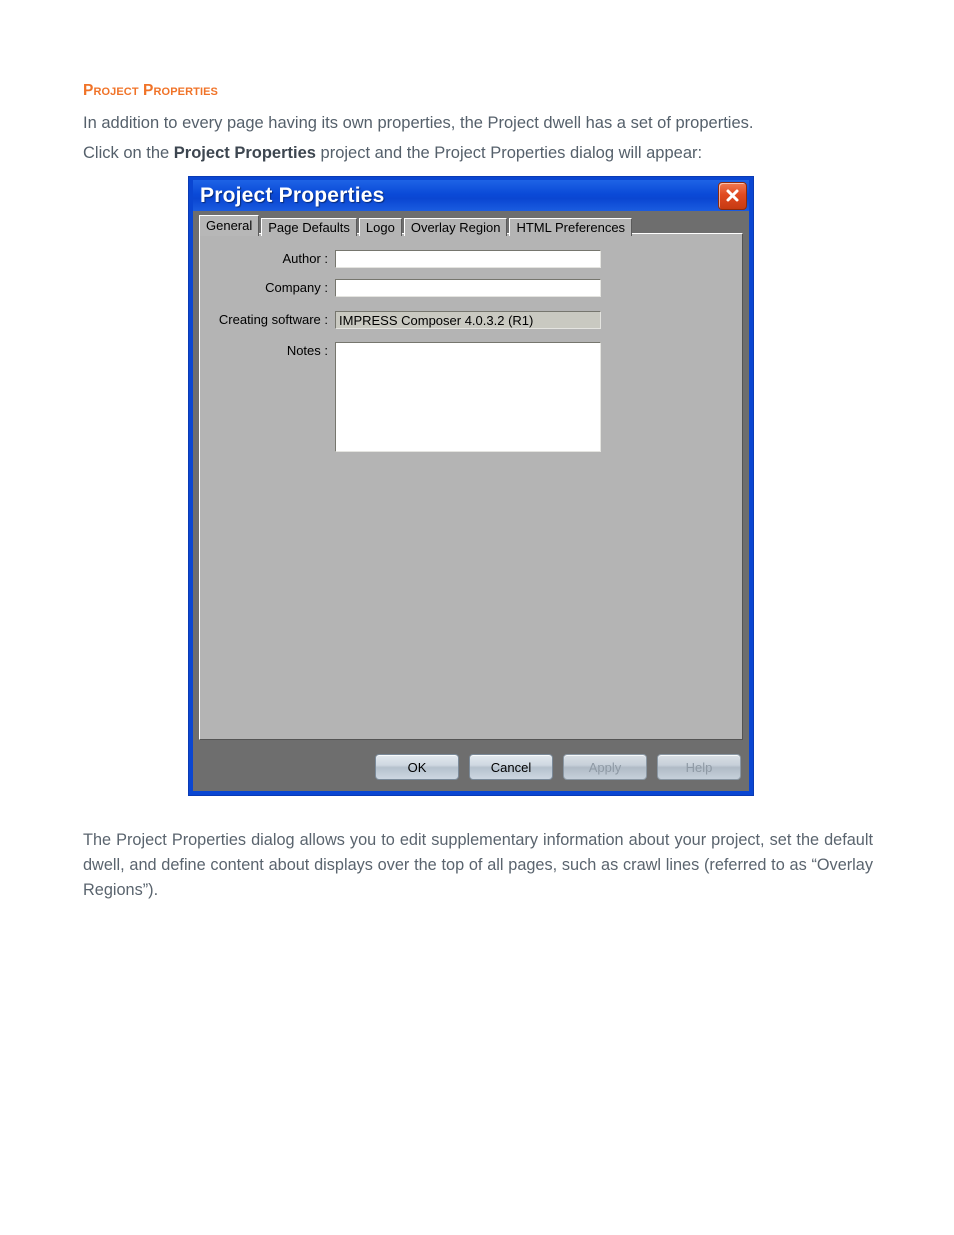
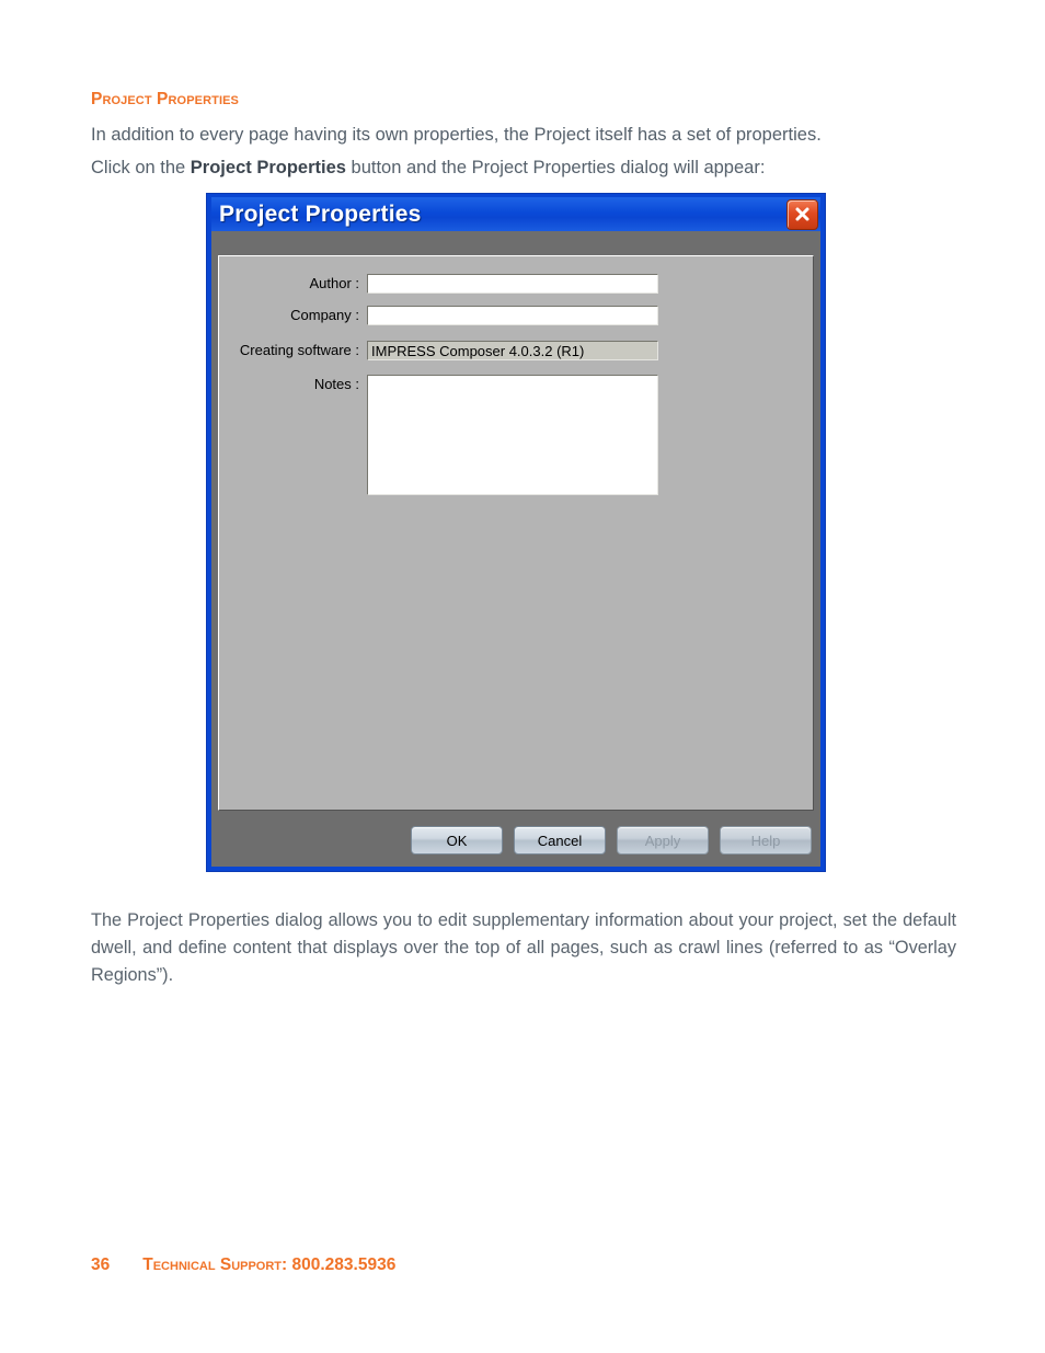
  Project Properties
- In addition to every page having its own properties, the Project dwell has a set of properties.
+ In addition to every page having its own properties, the Project itself has a set of properties.
- Click on the Project Properties project and the Project Properties dialog will appear:
+ Click on the Project Properties button and the Project Properties dialog will appear:
  Project Properties
- General
- Page Defaults
- Logo
- Overlay Region
- HTML Preferences
  Author :
  Company :
  Creating software :
  IMPRESS Composer 4.0.3.2 (R1)
  Notes :
  OK
  Cancel
  Apply
  Help
- The Project Properties dialog allows you to edit supplementary information about your project, set the default dwell, and define content about displays over the top of all pages, such as crawl lines (referred to as “Overlay Regions”).
+ The Project Properties dialog allows you to edit supplementary information about your project, set the default dwell, and define content that displays over the top of all pages, such as crawl lines (referred to as “Overlay Regions”).
+ 36 Technical Support: 800.283.5936
